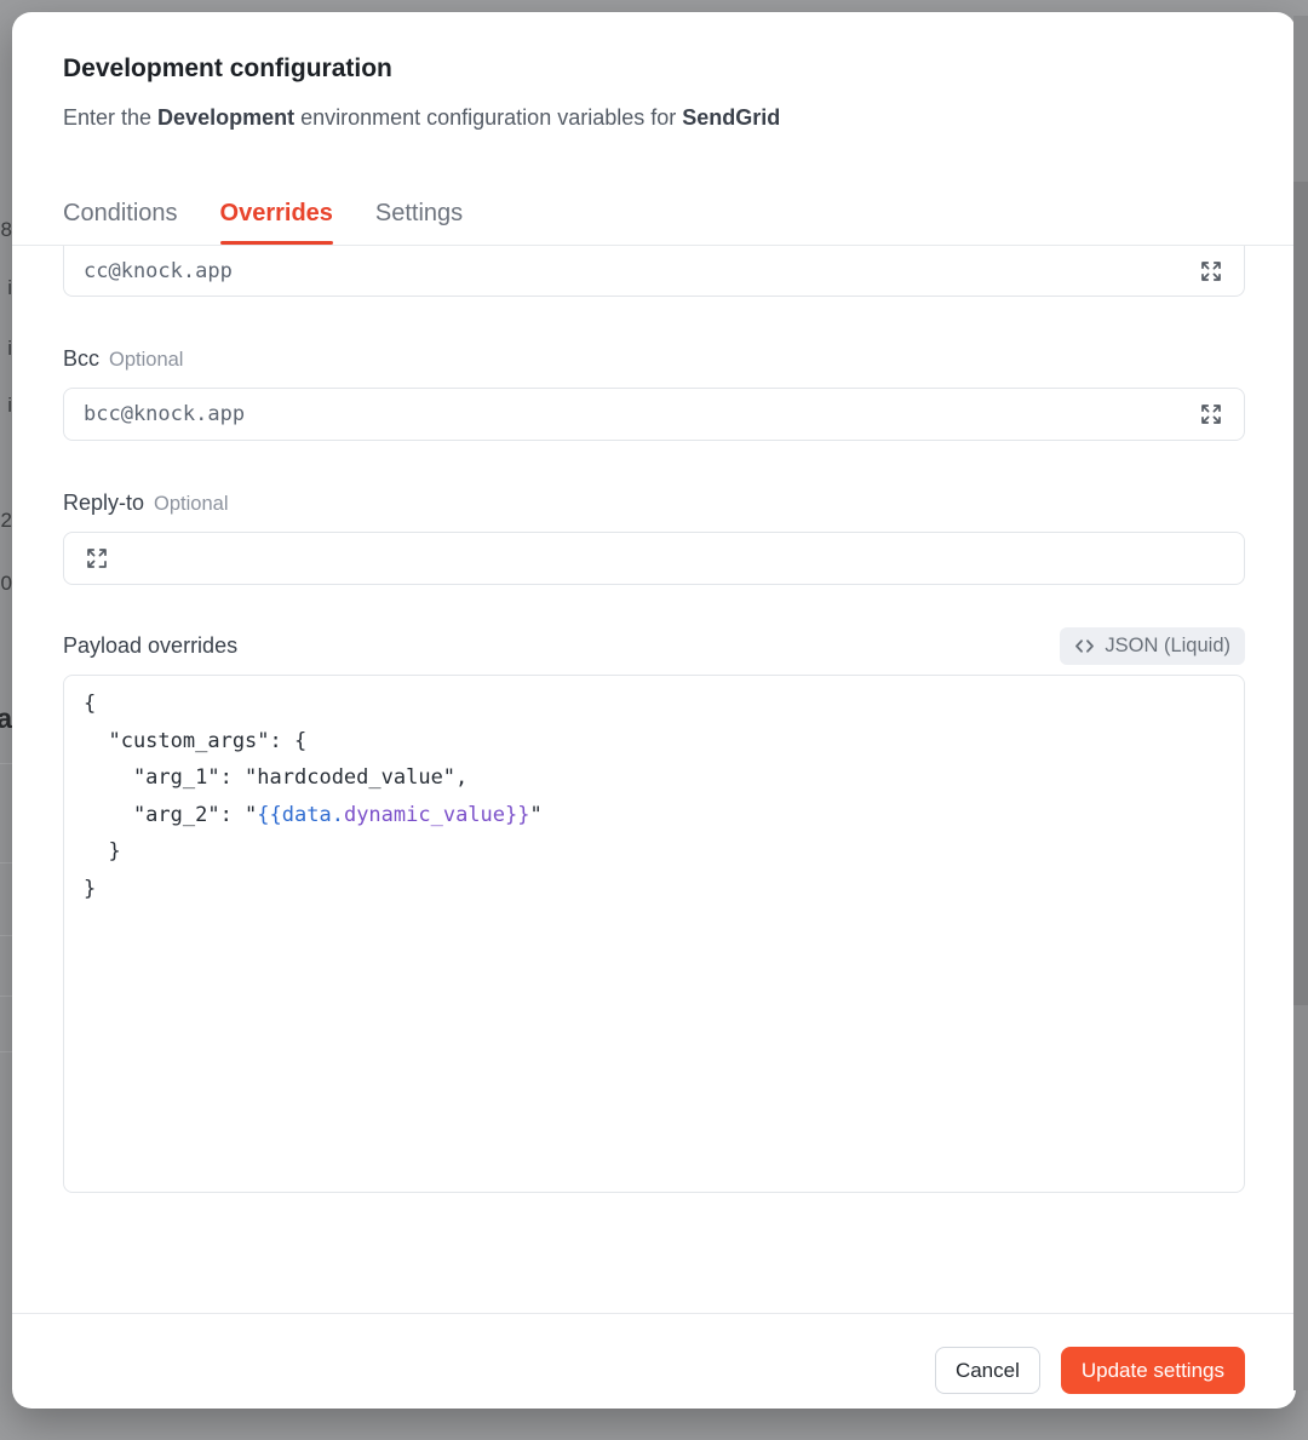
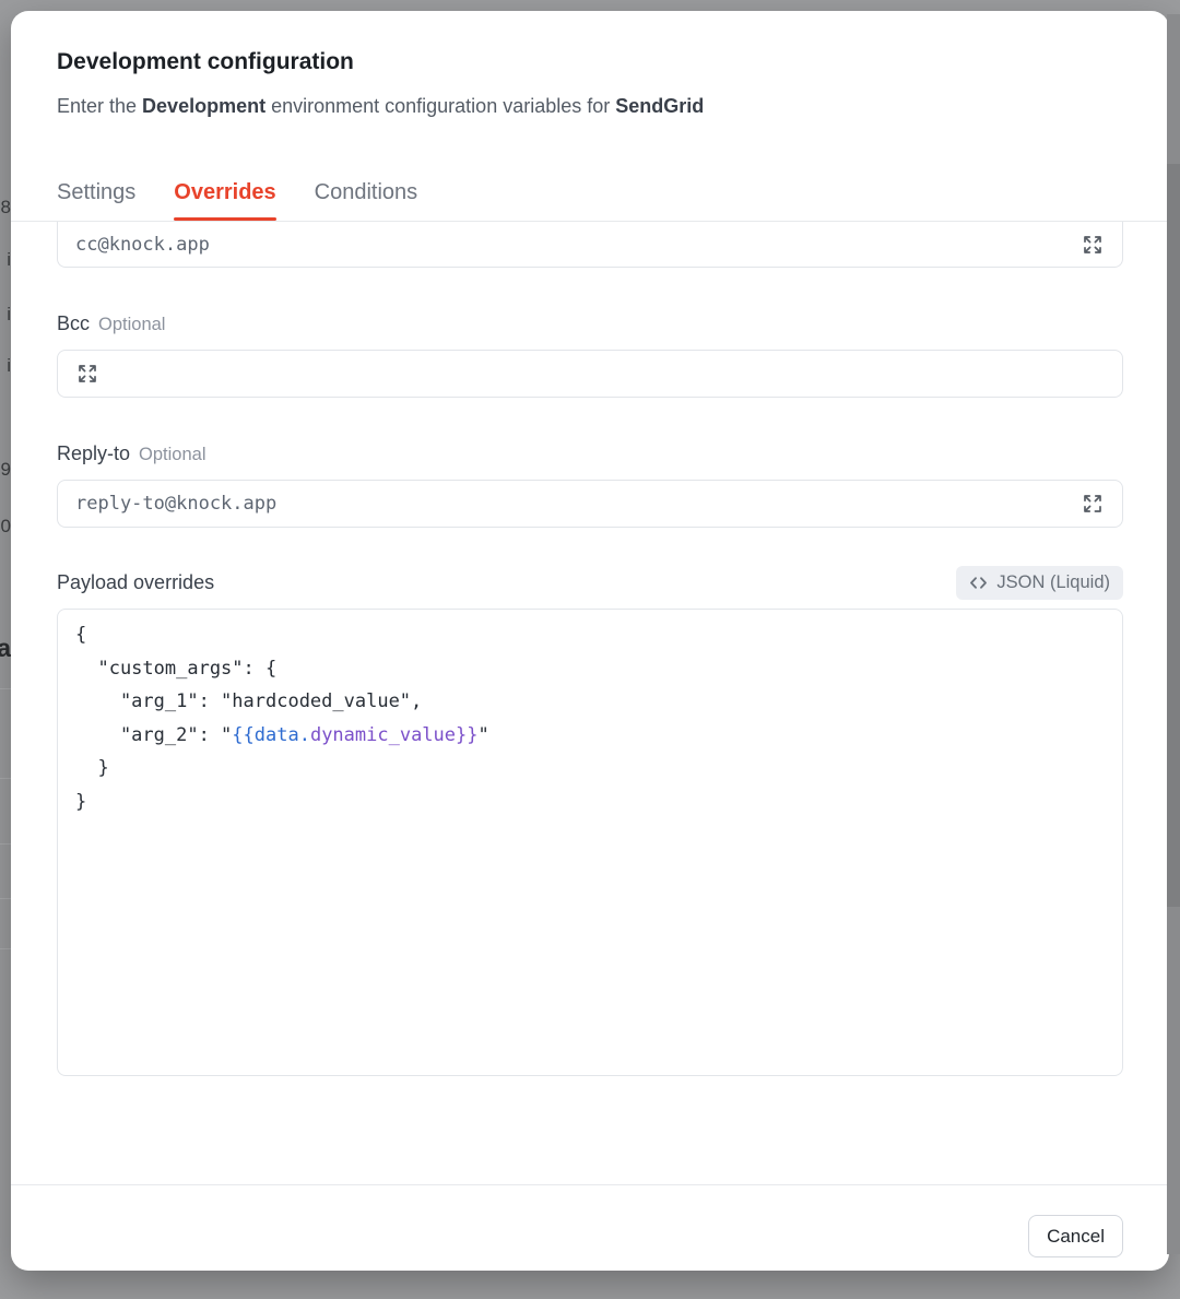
  8
  i
  i
  i
- 2
+ 9
  0
  a
  Development configuration
  Enter the Development environment configuration variables for SendGrid
- Conditions
+ Settings
  Overrides
- Settings
+ Conditions
  cc@knock.app
  Bcc Optional
- bcc@knock.app
  Reply-to Optional
+ reply-to@knock.app
  Payload overrides
  JSON (Liquid)
  {
  "custom_args": {
  "arg_1": "hardcoded_value",
  "arg_2": "{{data.dynamic_value}}"
  }
  }
  Cancel
- Update settings
